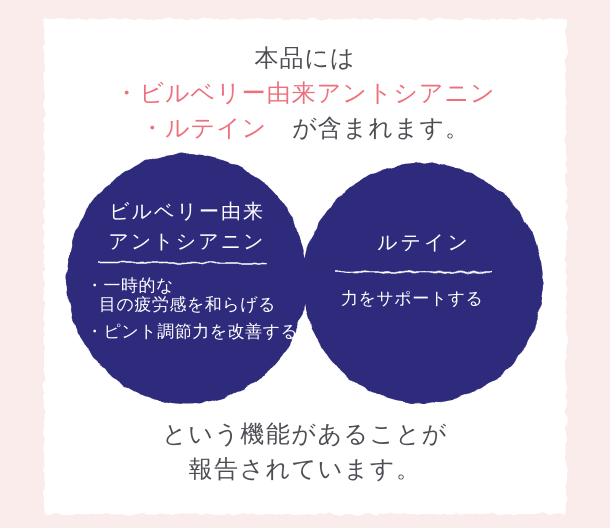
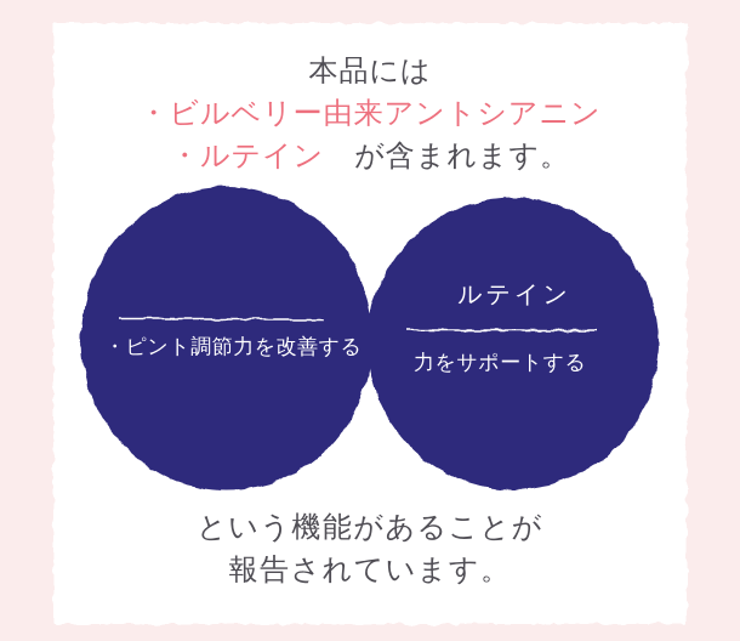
  本品には
  ・ビルベリー由来アントシアニン
  ・ルテイン が含まれます。
- ビルベリー由来
- アントシアニン
- ・一時的な
- 目の疲労感を和らげる
  ・ピント調節力を改善する
  ルテイン
  力をサポートする
  という機能があることが
  報告されています。
